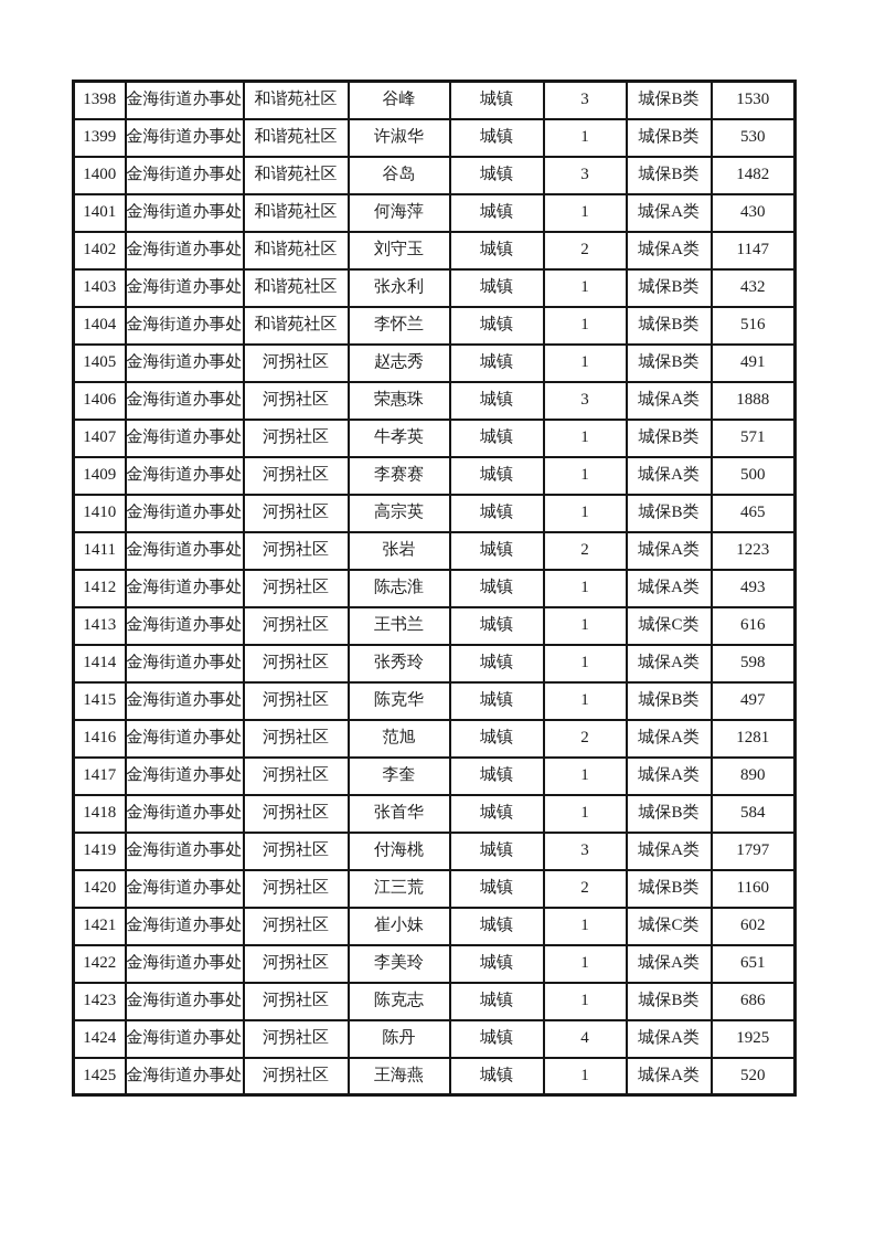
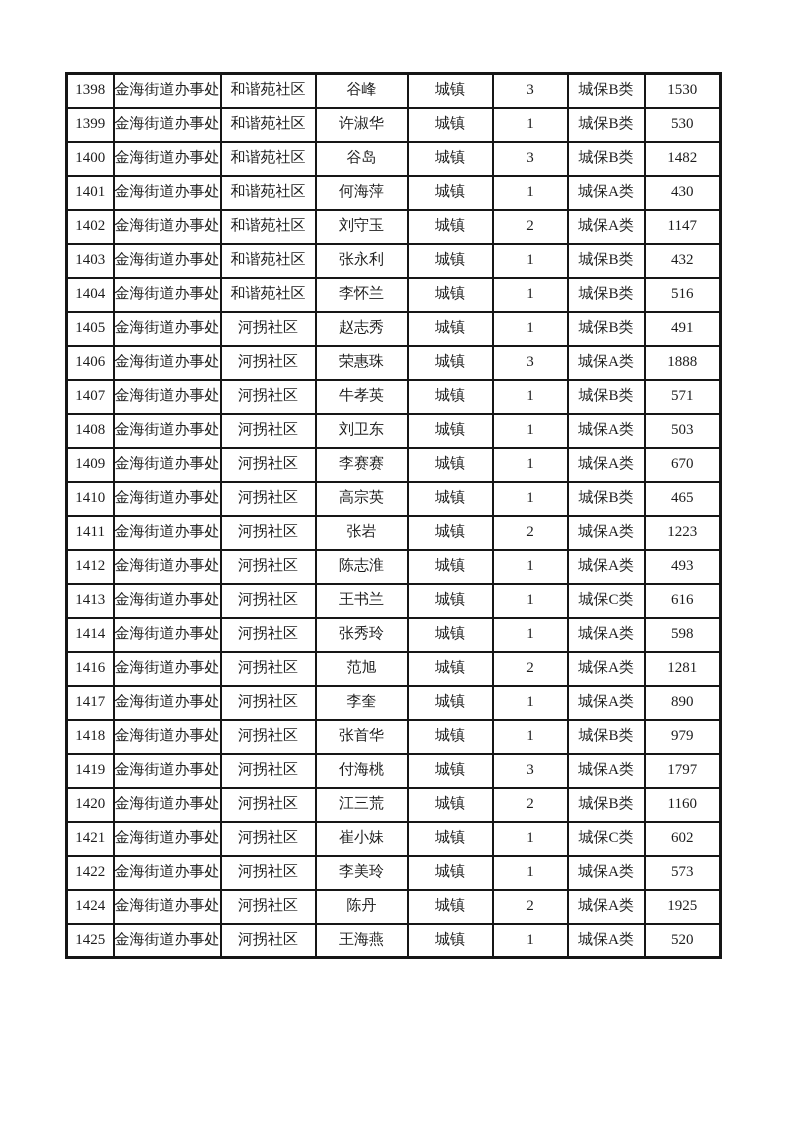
  1398	金海街道办事处	和谐苑社区	谷峰	城镇	3	城保B类	1530
  1399	金海街道办事处	和谐苑社区	许淑华	城镇	1	城保B类	530
  1400	金海街道办事处	和谐苑社区	谷岛	城镇	3	城保B类	1482
  1401	金海街道办事处	和谐苑社区	何海萍	城镇	1	城保A类	430
  1402	金海街道办事处	和谐苑社区	刘守玉	城镇	2	城保A类	1147
  1403	金海街道办事处	和谐苑社区	张永利	城镇	1	城保B类	432
  1404	金海街道办事处	和谐苑社区	李怀兰	城镇	1	城保B类	516
  1405	金海街道办事处	河拐社区	赵志秀	城镇	1	城保B类	491
  1406	金海街道办事处	河拐社区	荣惠珠	城镇	3	城保A类	1888
  1407	金海街道办事处	河拐社区	牛孝英	城镇	1	城保B类	571
+ 1408	金海街道办事处	河拐社区	刘卫东	城镇	1	城保A类	503
- 1409	金海街道办事处	河拐社区	李赛赛	城镇	1	城保A类	500
+ 1409	金海街道办事处	河拐社区	李赛赛	城镇	1	城保A类	670
  1410	金海街道办事处	河拐社区	高宗英	城镇	1	城保B类	465
  1411	金海街道办事处	河拐社区	张岩	城镇	2	城保A类	1223
  1412	金海街道办事处	河拐社区	陈志淮	城镇	1	城保A类	493
  1413	金海街道办事处	河拐社区	王书兰	城镇	1	城保C类	616
  1414	金海街道办事处	河拐社区	张秀玲	城镇	1	城保A类	598
- 1415	金海街道办事处	河拐社区	陈克华	城镇	1	城保B类	497
  1416	金海街道办事处	河拐社区	范旭	城镇	2	城保A类	1281
  1417	金海街道办事处	河拐社区	李奎	城镇	1	城保A类	890
- 1418	金海街道办事处	河拐社区	张首华	城镇	1	城保B类	584
+ 1418	金海街道办事处	河拐社区	张首华	城镇	1	城保B类	979
  1419	金海街道办事处	河拐社区	付海桃	城镇	3	城保A类	1797
  1420	金海街道办事处	河拐社区	江三荒	城镇	2	城保B类	1160
  1421	金海街道办事处	河拐社区	崔小妹	城镇	1	城保C类	602
- 1422	金海街道办事处	河拐社区	李美玲	城镇	1	城保A类	651
+ 1422	金海街道办事处	河拐社区	李美玲	城镇	1	城保A类	573
- 1423	金海街道办事处	河拐社区	陈克志	城镇	1	城保B类	686
- 1424	金海街道办事处	河拐社区	陈丹	城镇	4	城保A类	1925
+ 1424	金海街道办事处	河拐社区	陈丹	城镇	2	城保A类	1925
  1425	金海街道办事处	河拐社区	王海燕	城镇	1	城保A类	520
